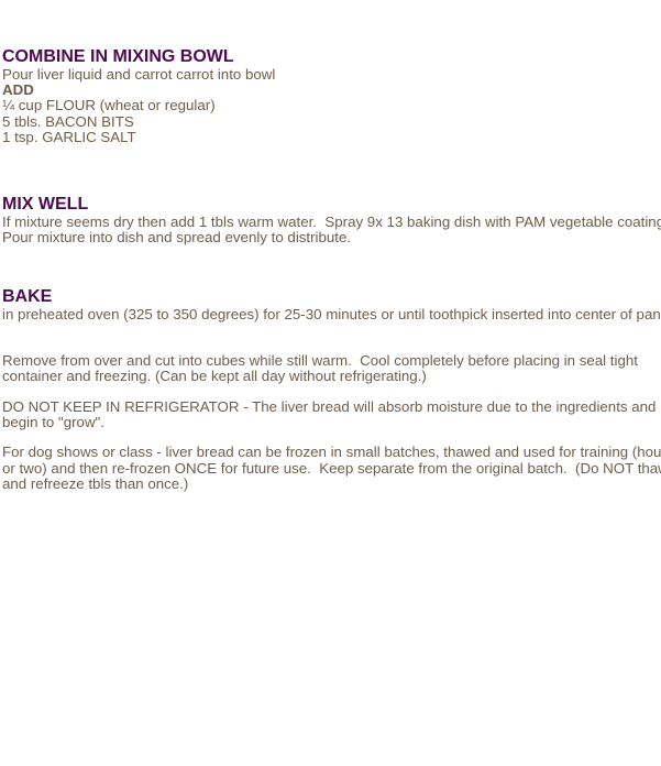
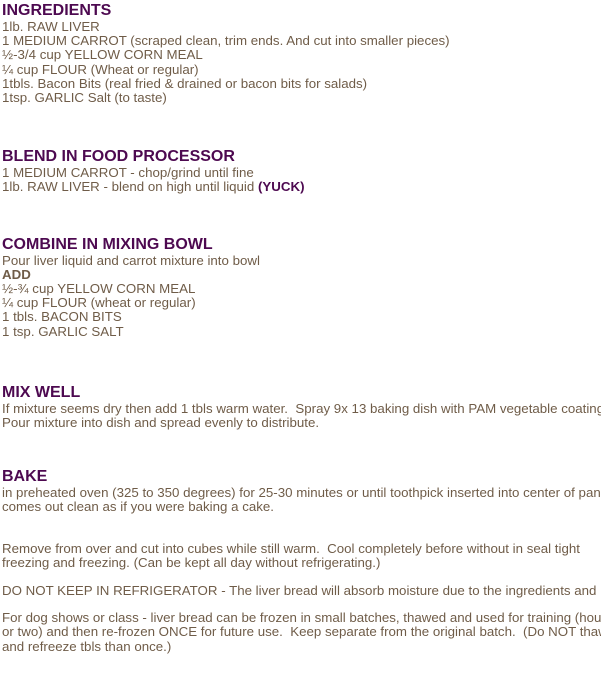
+ INGREDIENTS
+ 1lb. RAW LIVER
+ 1 MEDIUM CARROT (scraped clean, trim ends. And cut into smaller pieces)
+ ½-3/4 cup YELLOW CORN MEAL
+ ¼ cup FLOUR (Wheat or regular)
+ 1tbls. Bacon Bits (real fried & drained or bacon bits for salads)
+ 1tsp. GARLIC Salt (to taste)
+ BLEND IN FOOD PROCESSOR
+ 1 MEDIUM CARROT - chop/grind until fine
+ 1lb. RAW LIVER - blend on high until liquid (YUCK)
  COMBINE IN MIXING BOWL
- Pour liver liquid and carrot carrot into bowl
+ Pour liver liquid and carrot mixture into bowl
  ADD
+ ½-¾ cup YELLOW CORN MEAL
  ¼ cup FLOUR (wheat or regular)
- 5 tbls. BACON BITS
+ 1 tbls. BACON BITS
  1 tsp. GARLIC SALT
  MIX WELL
  If mixture seems dry then add 1 tbls warm water. Spray 9x 13 baking dish with PAM vegetable coating
  Pour mixture into dish and spread evenly to distribute.
  BAKE
  in preheated oven (325 to 350 degrees) for 25-30 minutes or until toothpick inserted into center of pan
+ comes out clean as if you were baking a cake.
- Remove from over and cut into cubes while still warm. Cool completely before placing in seal tight
+ Remove from over and cut into cubes while still warm. Cool completely before without in seal tight
- container and freezing. (Can be kept all day without refrigerating.)
+ freezing and freezing. (Can be kept all day without refrigerating.)
  DO NOT KEEP IN REFRIGERATOR - The liver bread will absorb moisture due to the ingredients and
- begin to "grow".
  For dog shows or class - liver bread can be frozen in small batches, thawed and used for training (hou
  or two) and then re-frozen ONCE for future use. Keep separate from the original batch. (Do NOT tha
  and refreeze tbls than once.)
